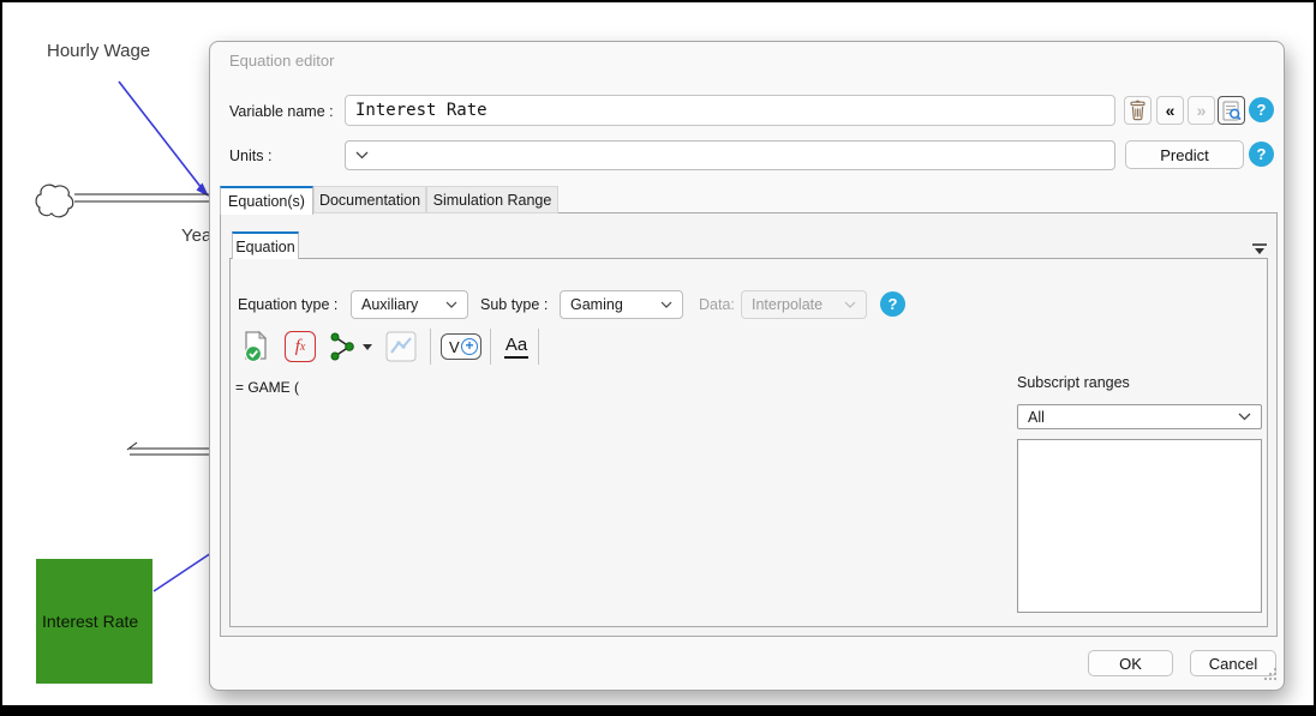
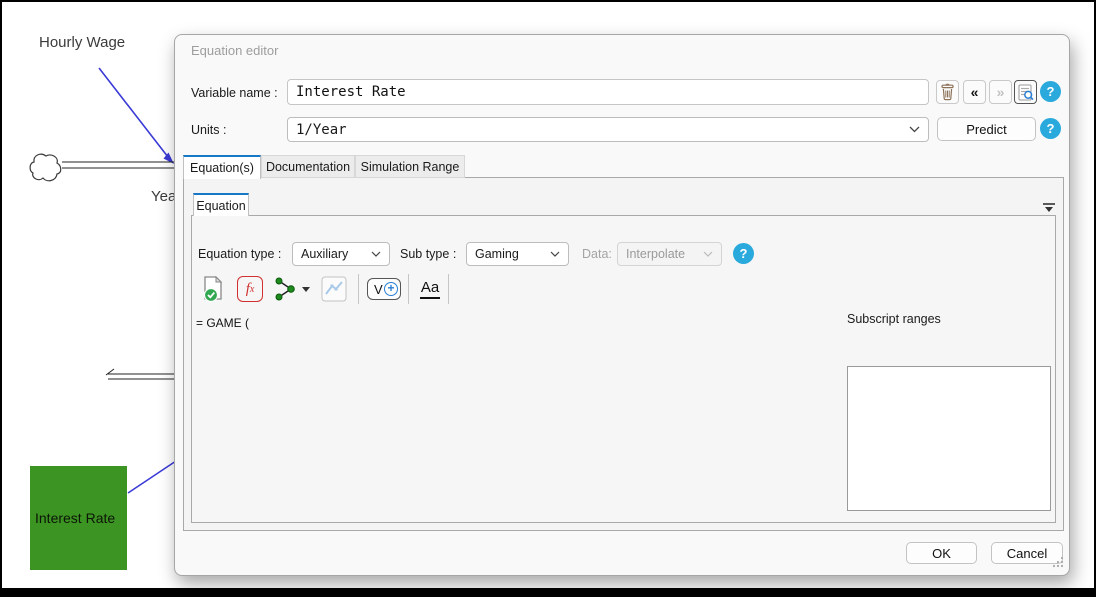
  Hourly Wage
  Yea
  Interest Rate
  Equation editor
  Variable name :
  Interest Rate
  «
  »
  ?
  Units :
+ 1/Year
  Predict
  ?
  Equation(s)
  Documentation
  Simulation Range
  Equation
  Equation type :
  Auxiliary
  Sub type :
  Gaming
  Data:
  Interpolate
  ?
  f
  x
  V
  +
  Aa
  = GAME (
  Subscript ranges
- All
  OK
  Cancel
